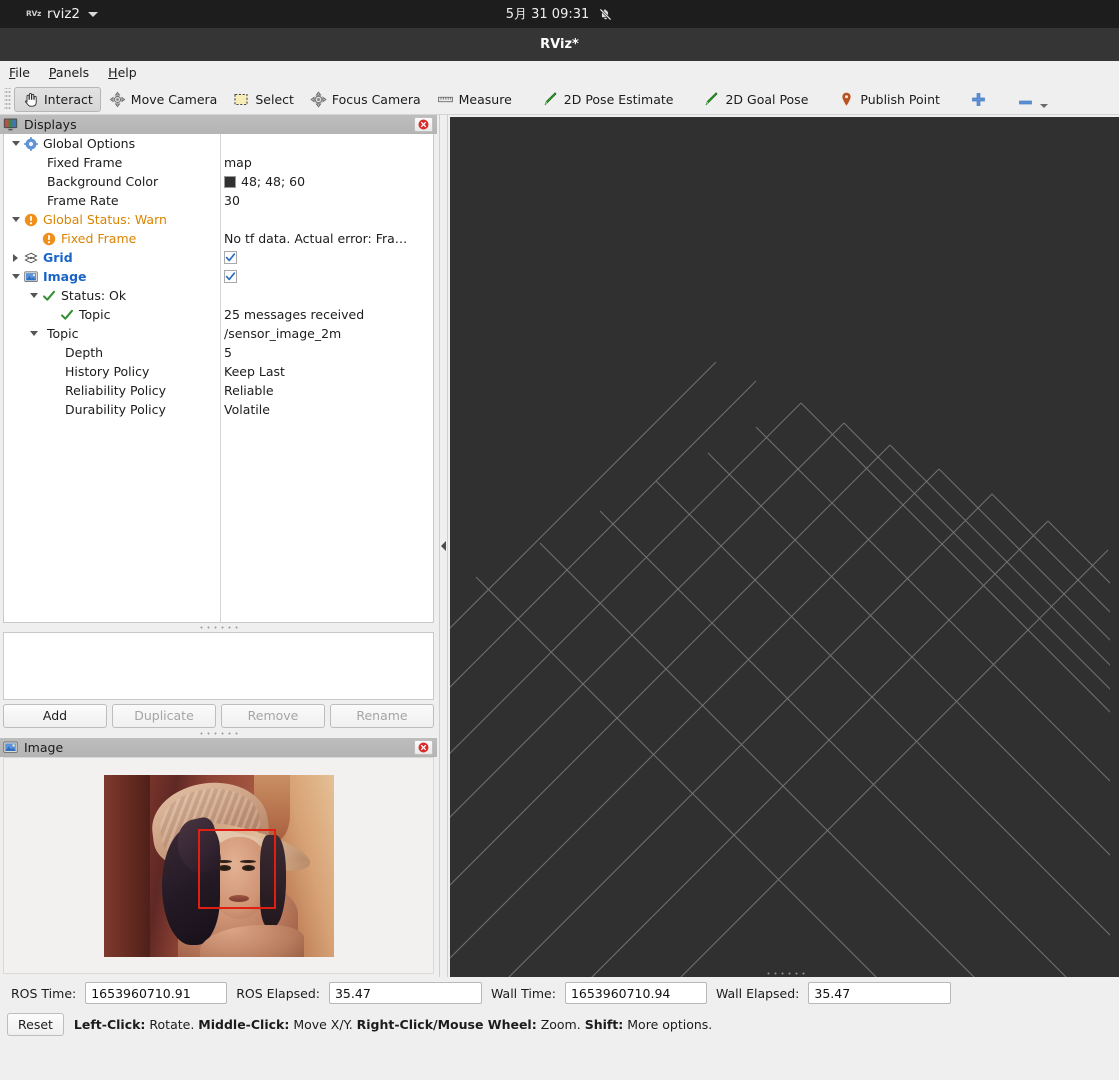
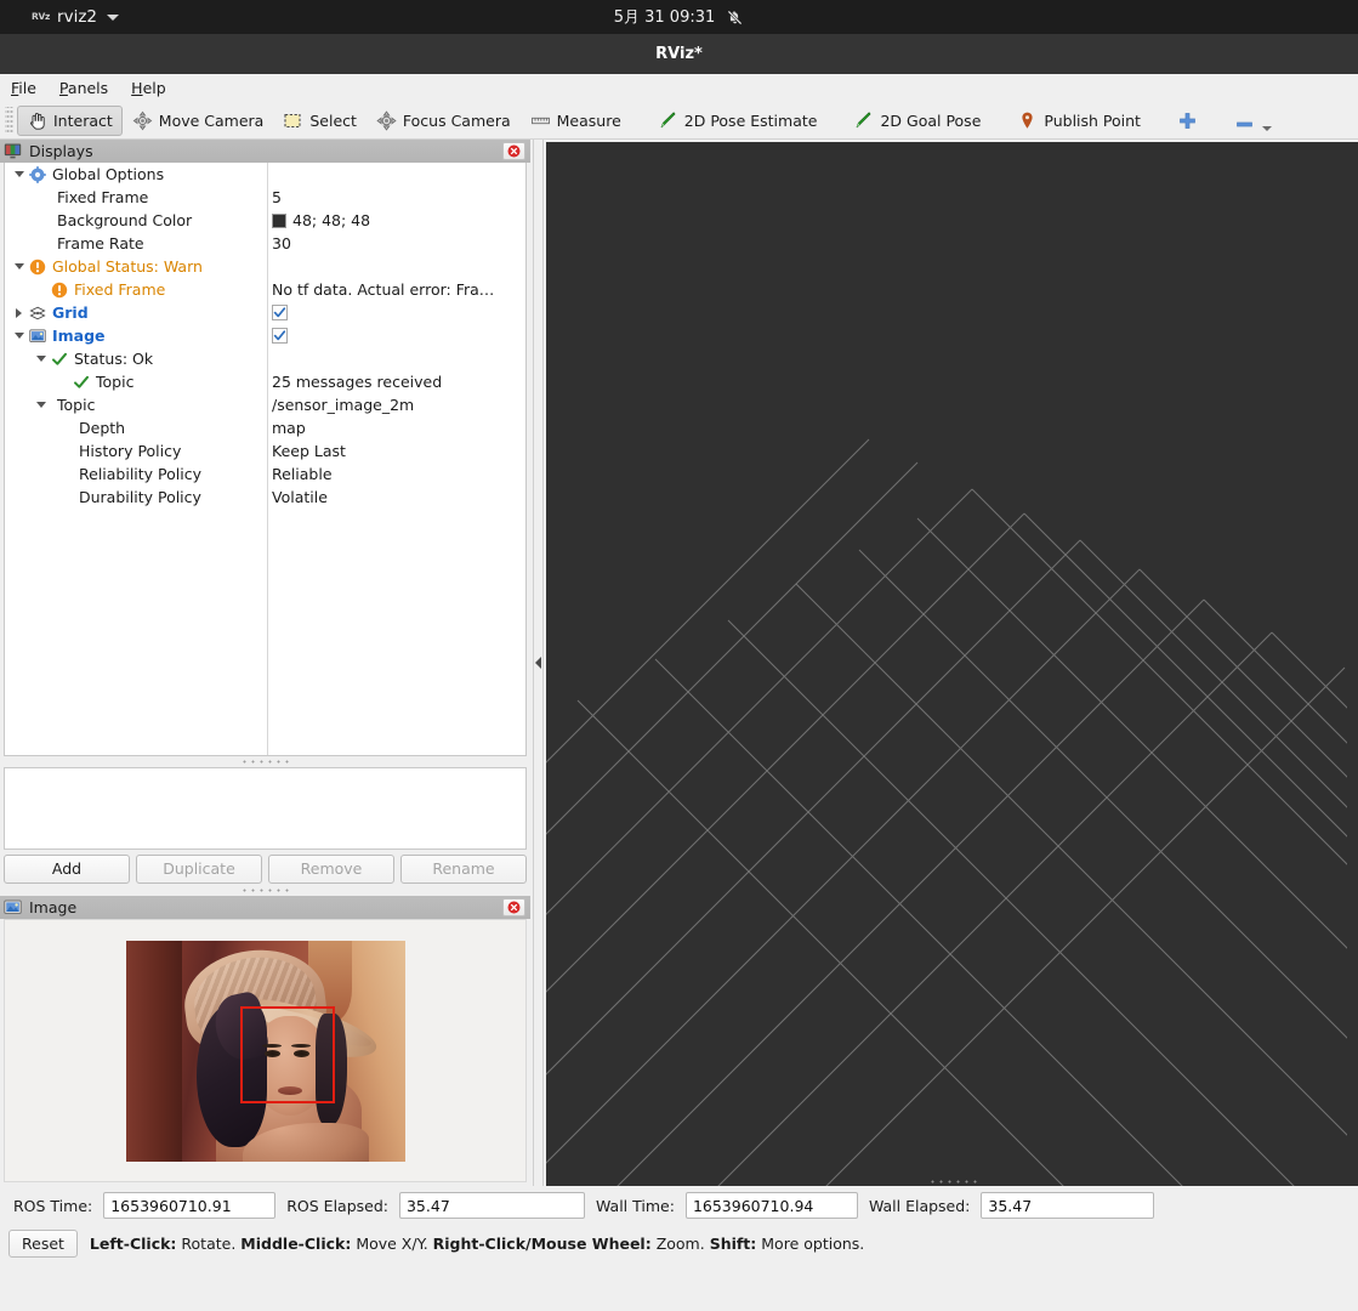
  RVz
  rviz2
  5月 31 09:31
  RViz*
  File
  Panels
  Help
  Interact
  Move Camera
  Select
  Focus Camera
  Measure
  2D Pose Estimate
  2D Goal Pose
  Publish Point
  Displays
  Global Options
  Fixed Frame
- map
+ 5
  Background Color
- 48; 48; 60
+ 48; 48; 48
  Frame Rate
  30
  Global Status: Warn
  Fixed Frame
  No tf data. Actual error: Fra…
  Grid
  Image
  Status: Ok
  Topic
  25 messages received
  Topic
  /sensor_image_2m
  Depth
- 5
+ map
  History Policy
  Keep Last
  Reliability Policy
  Reliable
  Durability Policy
  Volatile
  Add
  Duplicate
  Remove
  Rename
  Image
  ROS Time:
  1653960710.91
  ROS Elapsed:
  35.47
  Wall Time:
  1653960710.94
  Wall Elapsed:
  35.47
  Reset
  Left-Click: Rotate. Middle-Click: Move X/Y. Right-Click/Mouse Wheel: Zoom. Shift: More options.
